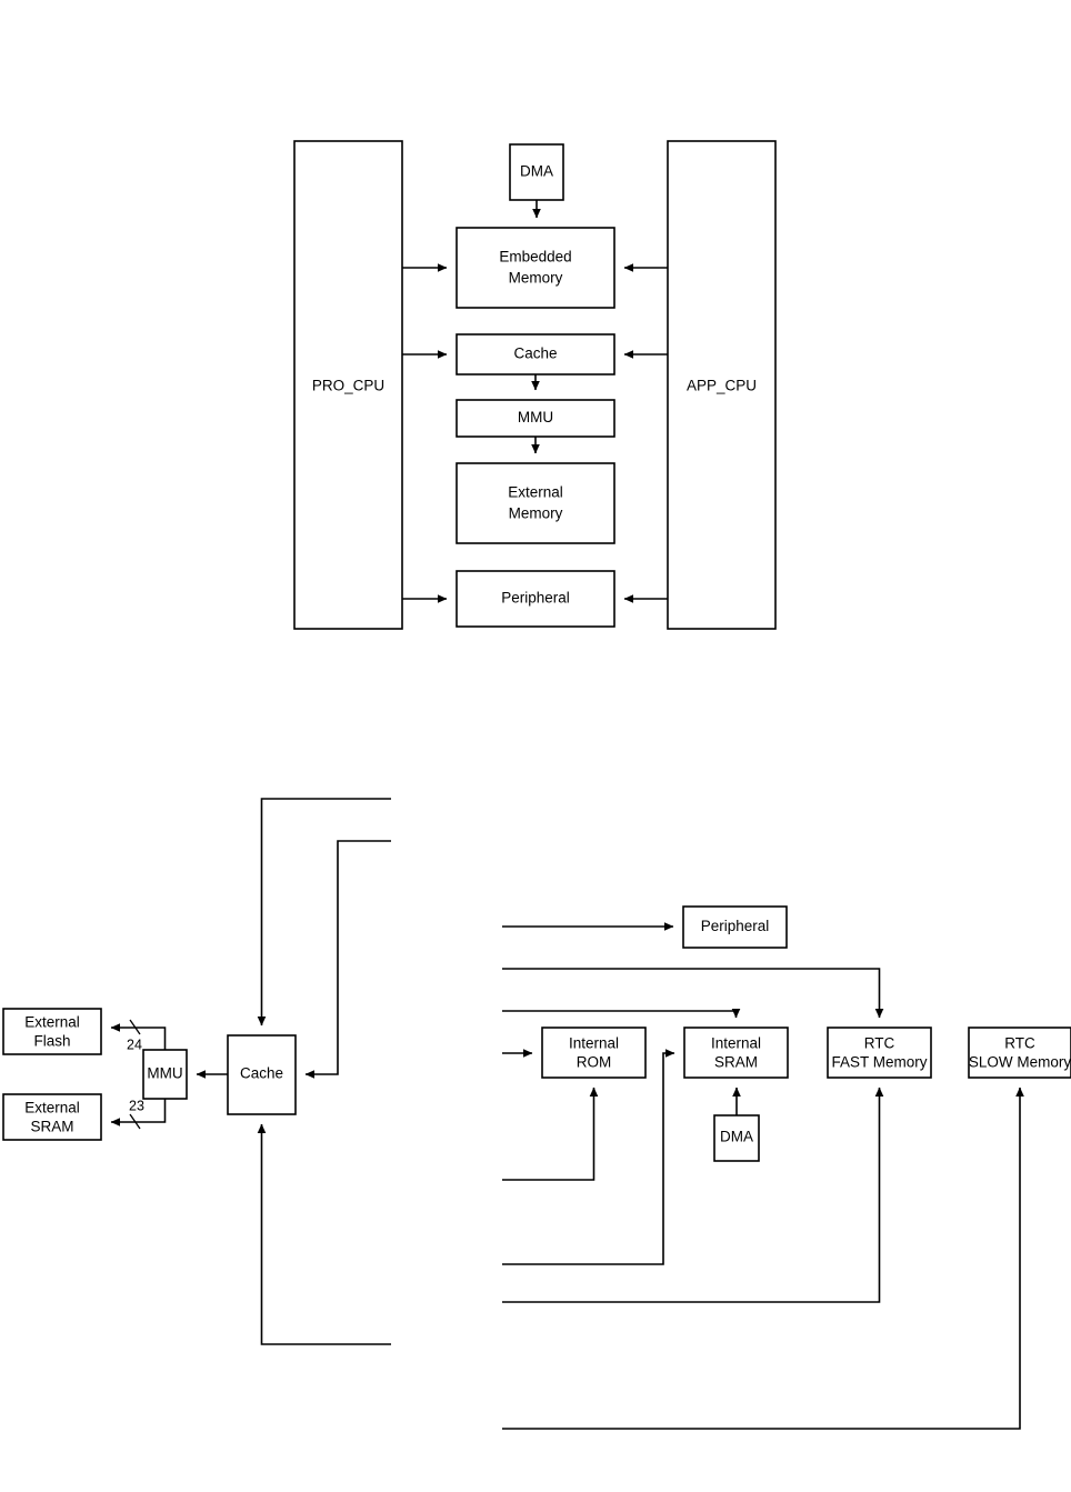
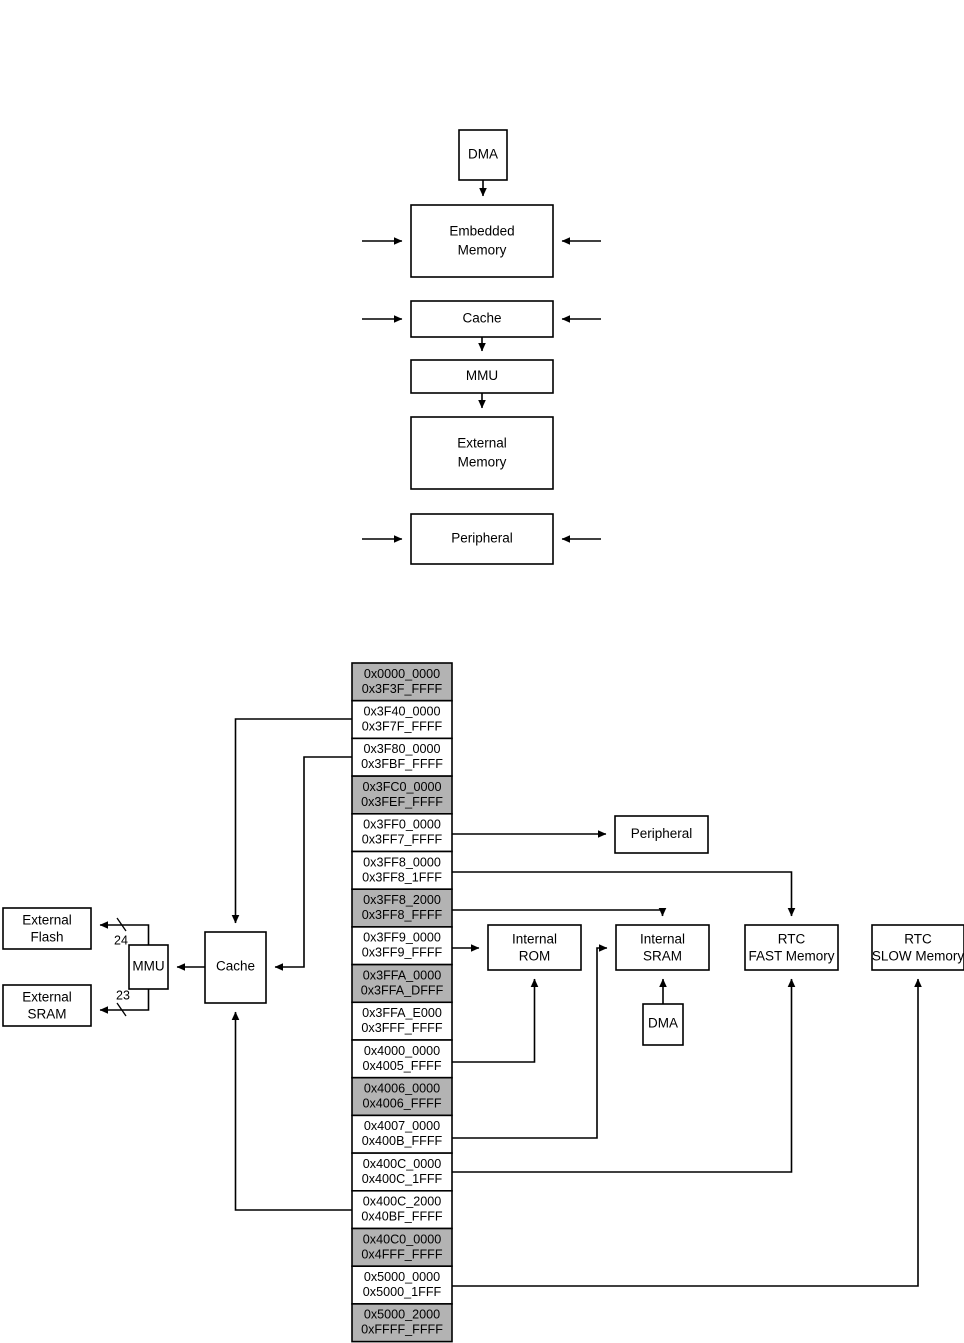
- PRO_CPU
- APP_CPU
  DMA
  Embedded
  Memory
  Cache
  MMU
  External
  Memory
  Peripheral
+ 0x0000_0000
+ 0x3F3F_FFFF
+ 0x3F40_0000
+ 0x3F7F_FFFF
+ 0x3F80_0000
+ 0x3FBF_FFFF
+ 0x3FC0_0000
+ 0x3FEF_FFFF
+ 0x3FF0_0000
+ 0x3FF7_FFFF
+ 0x3FF8_0000
+ 0x3FF8_1FFF
+ 0x3FF8_2000
+ 0x3FF8_FFFF
+ 0x3FF9_0000
+ 0x3FF9_FFFF
+ 0x3FFA_0000
+ 0x3FFA_DFFF
+ 0x3FFA_E000
+ 0x3FFF_FFFF
+ 0x4000_0000
+ 0x4005_FFFF
+ 0x4006_0000
+ 0x4006_FFFF
+ 0x4007_0000
+ 0x400B_FFFF
+ 0x400C_0000
+ 0x400C_1FFF
+ 0x400C_2000
+ 0x40BF_FFFF
+ 0x40C0_0000
+ 0x4FFF_FFFF
+ 0x5000_0000
+ 0x5000_1FFF
+ 0x5000_2000
+ 0xFFFF_FFFF
  External
  Flash
  External
  SRAM
  MMU
  Cache
  Peripheral
  Internal
  ROM
  Internal
  SRAM
  RTC
  FAST Memory
  RTC
  SLOW Memory
  DMA
  24
  23
